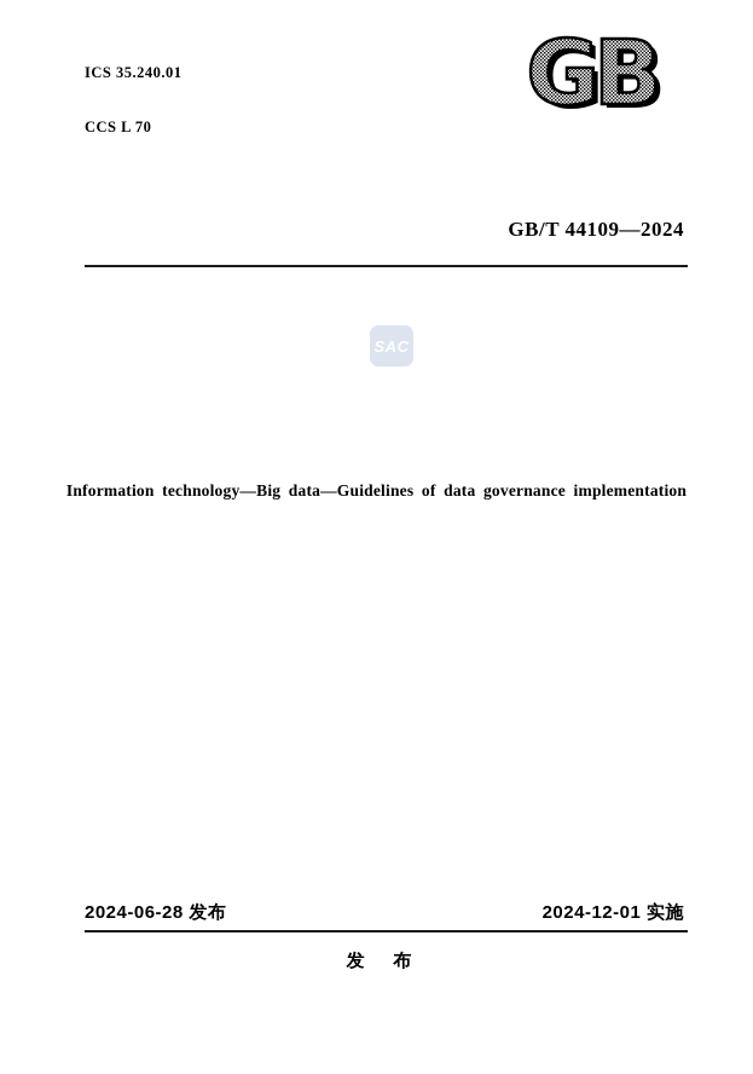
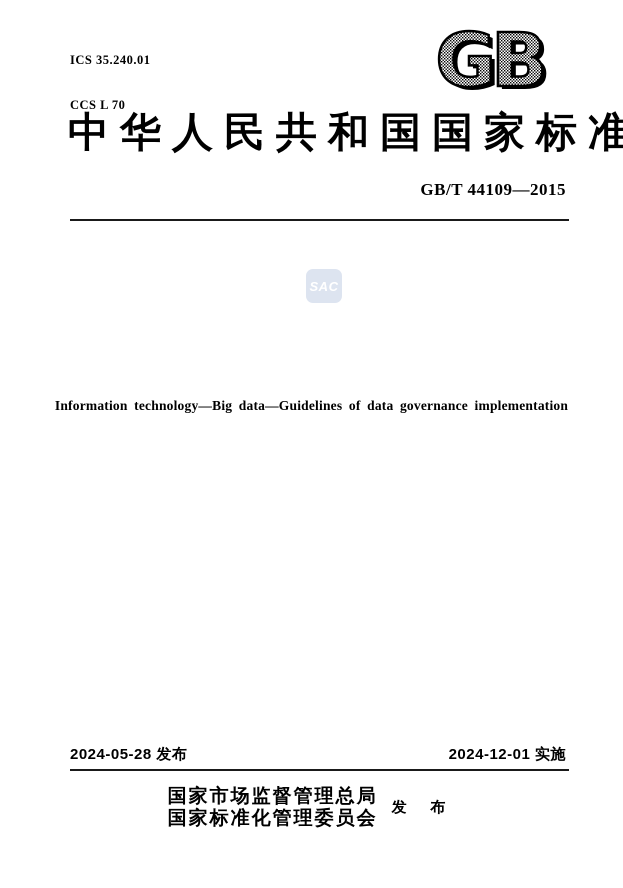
  ICS 35.240.01
  CCS L 70
  GB
+ 中华人民共和国国家标准
- GB/T 44109—2024
+ GB/T 44109—2015
  SAC
  Information technology—Big data—Guidelines of data governance implementation
- 2024-06-28 发布
+ 2024-05-28 发布
  2024-12-01 实施
+ 国家市场监督管理总局
+ 国家标准化管理委员会
  发 布
